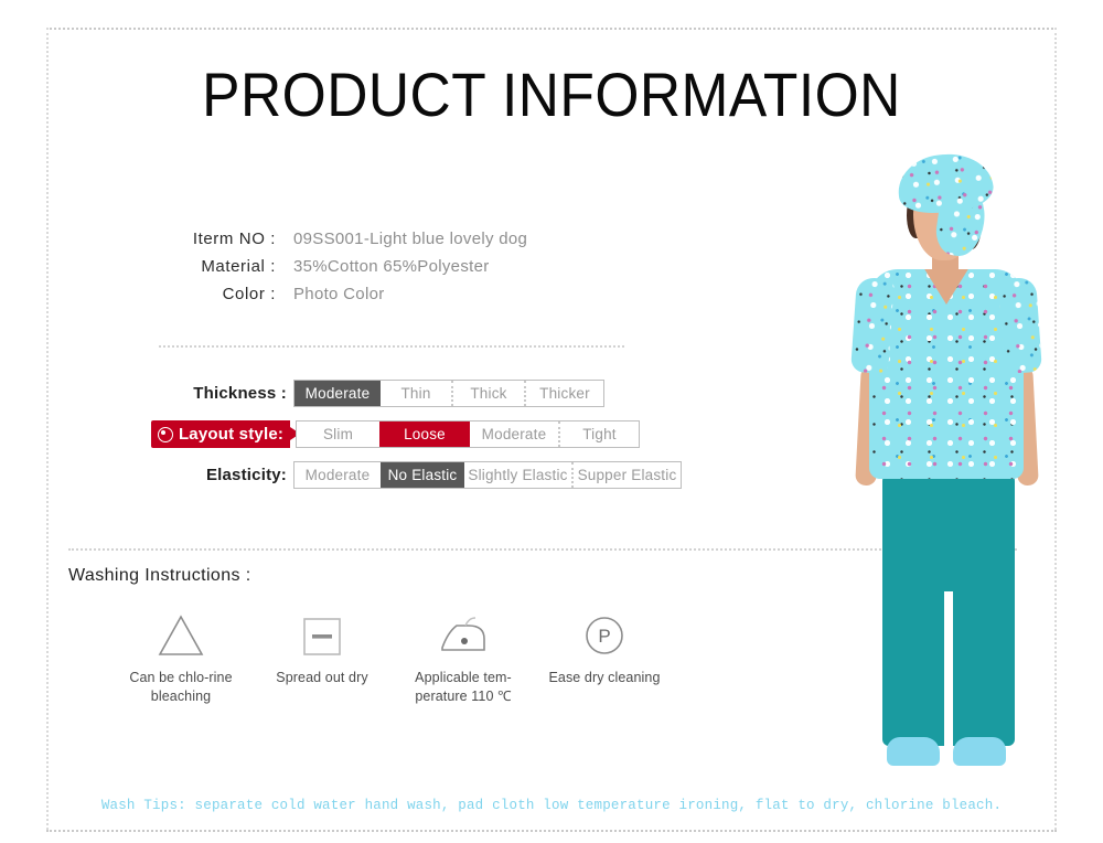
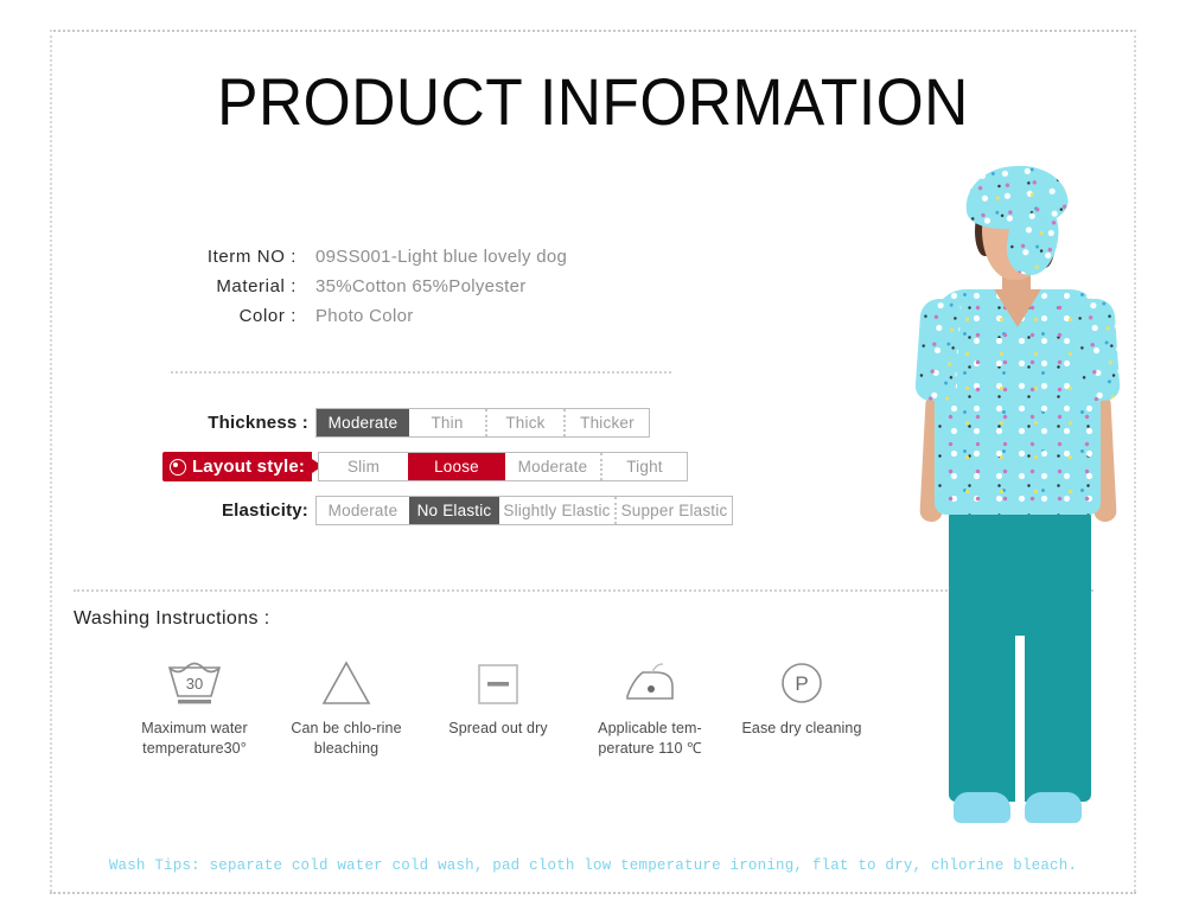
  PRODUCT INFORMATION
  Iterm NO :
  09SS001-Light blue lovely dog
  Material :
  35%Cotton 65%Polyester
  Color :
  Photo Color
  Thickness :
  Moderate
  Thin
  Thick
  Thicker
  Layout style:
  Slim
  Loose
  Moderate
  Tight
  Elasticity:
  Moderate
  No Elastic
  Slightly Elastic
  Supper Elastic
  Washing Instructions :
+ 30
+ Maximum water temperature30°
  Can be chlo-rine bleaching
  Spread out dry
  Applicable tem-perature 110 ℃
  P
  Ease dry cleaning
- Wash Tips: separate cold water hand wash, pad cloth low temperature ironing, flat to dry, chlorine bleach.
+ Wash Tips: separate cold water cold wash, pad cloth low temperature ironing, flat to dry, chlorine bleach.
